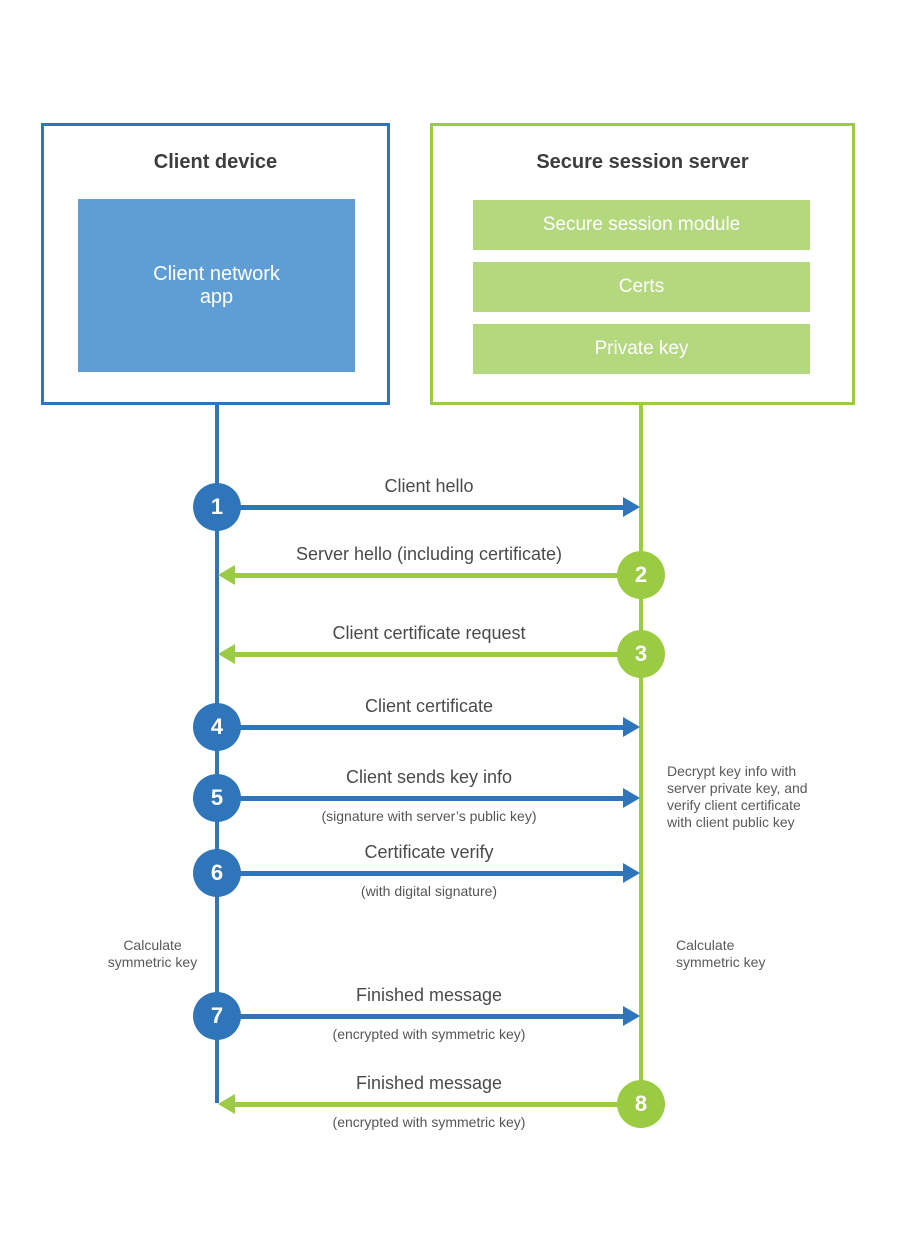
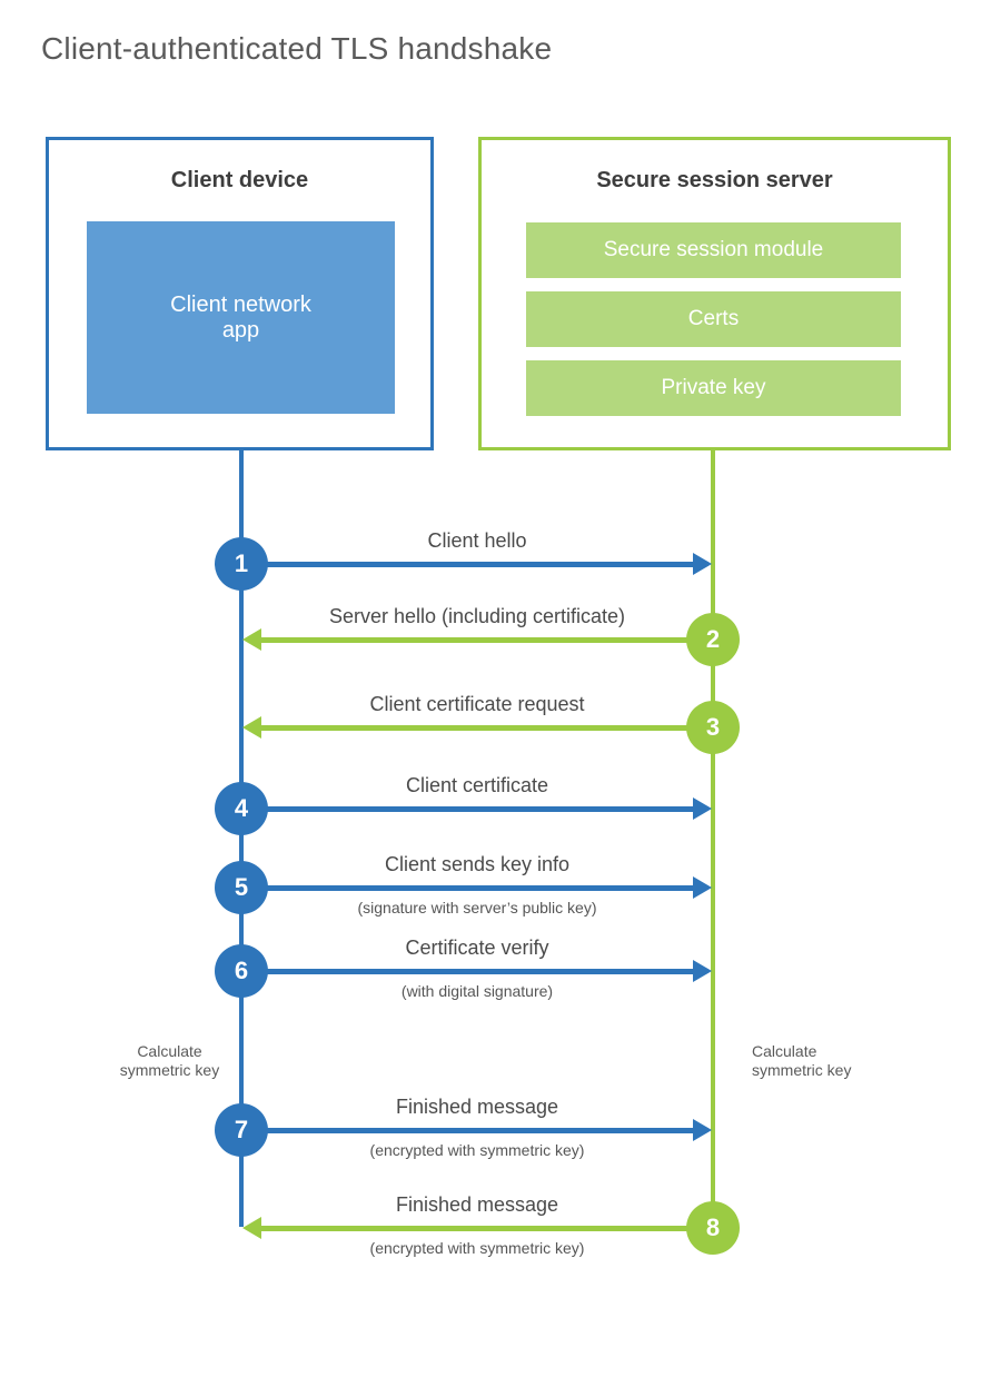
+ Client-authenticated TLS handshake
  Client device
  Client network
  app
  Secure session server
  Secure session module
  Certs
  Private key
  Client hello
  1
  Server hello (including certificate)
  2
  Client certificate request
  3
  Client certificate
  4
  Client sends key info
  (signature with server’s public key)
  5
  Certificate verify
  (with digital signature)
  6
  Finished message
  (encrypted with symmetric key)
  7
  Finished message
  (encrypted with symmetric key)
  8
- Decrypt key info with
- server private key, and
- verify client certificate
- with client public key
  Calculate
  symmetric key
  Calculate
  symmetric key
